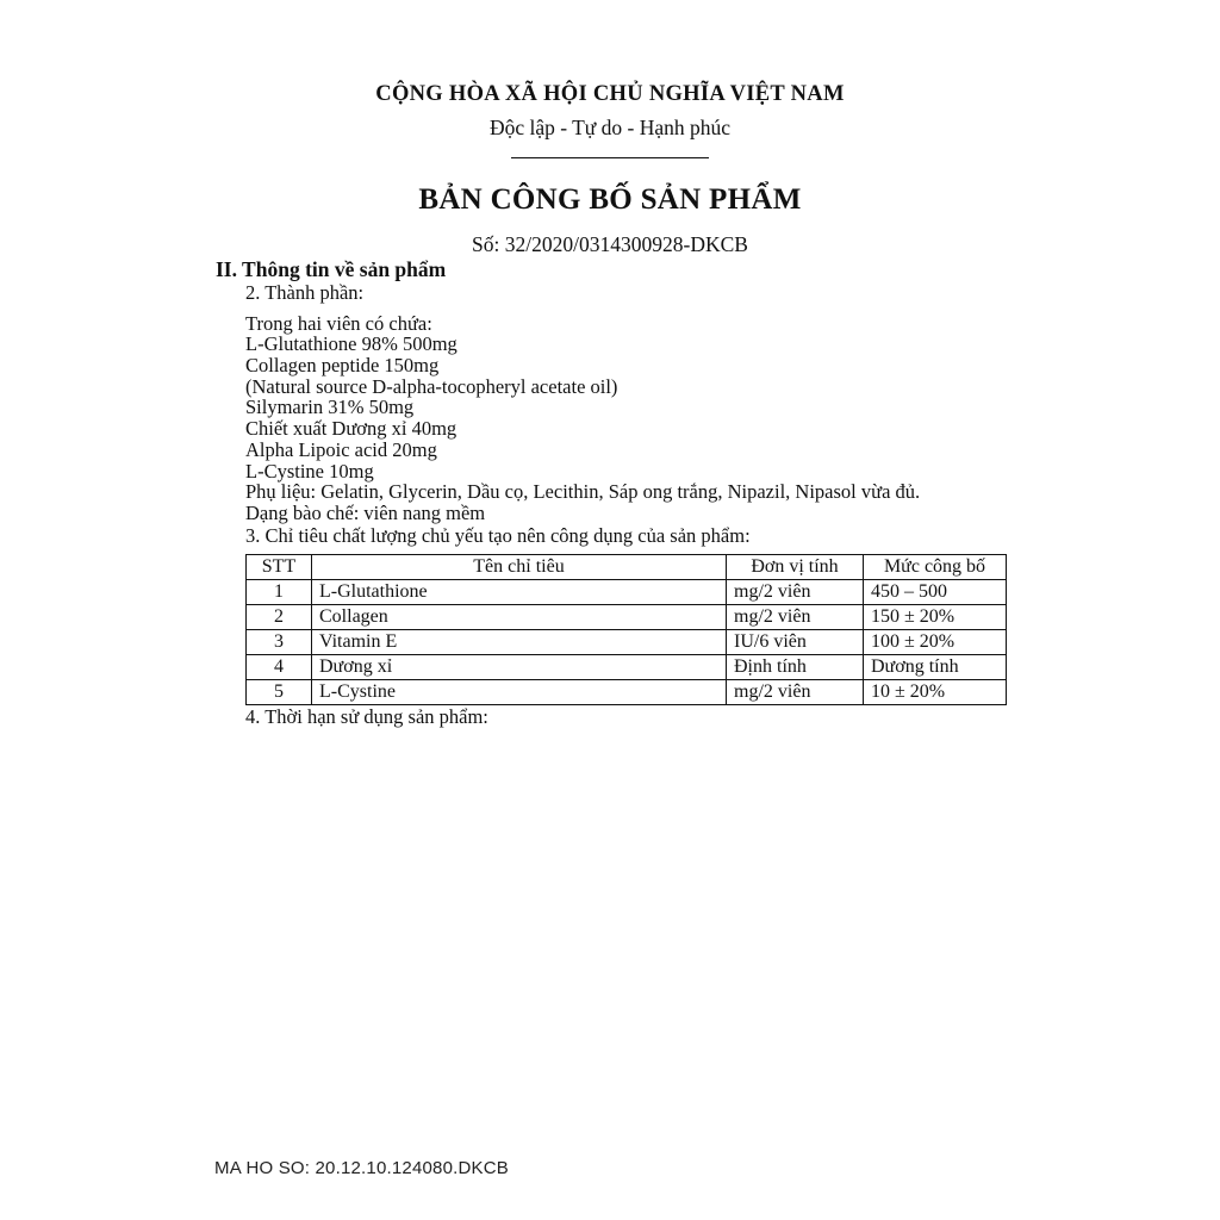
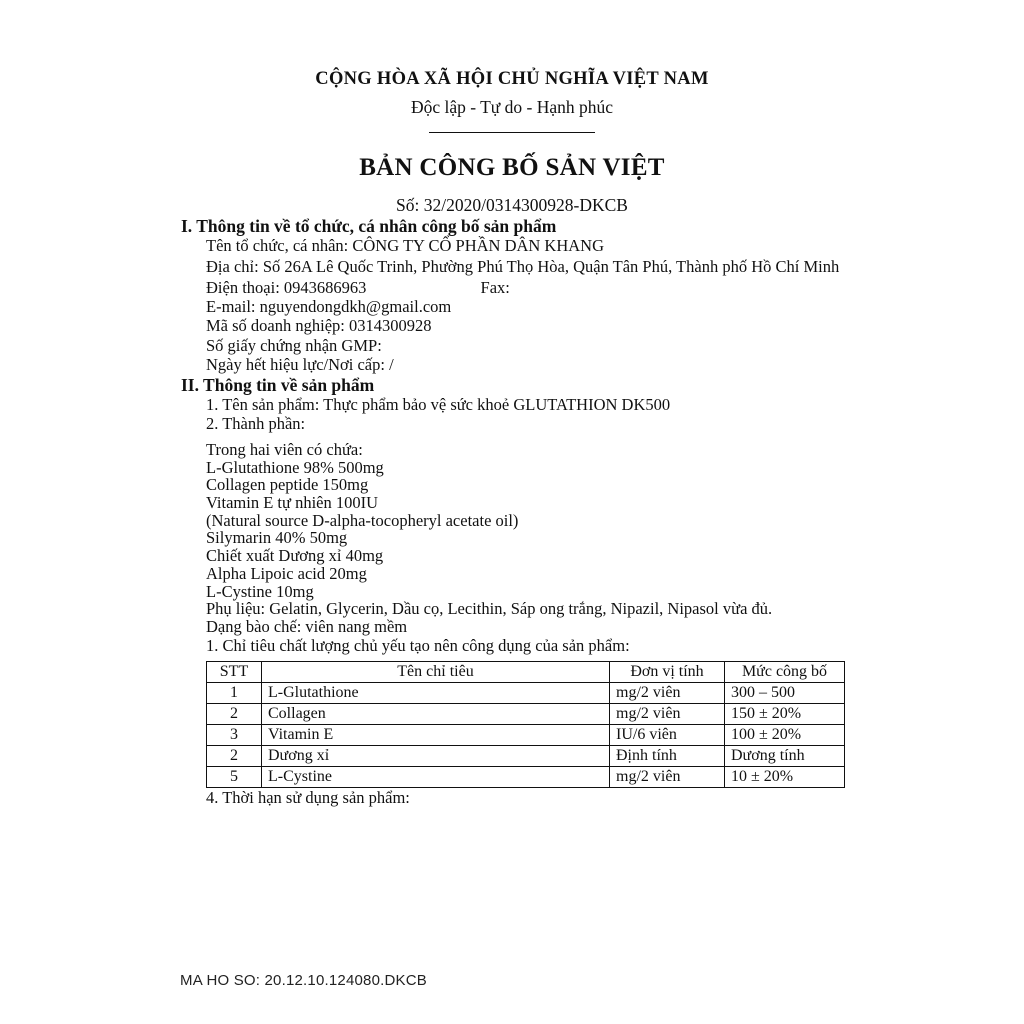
  CỘNG HÒA XÃ HỘI CHỦ NGHĨA VIỆT NAM
  Độc lập - Tự do - Hạnh phúc
- BẢN CÔNG BỐ SẢN PHẨM
+ BẢN CÔNG BỐ SẢN VIỆT
  Số: 32/2020/0314300928-DKCB
+ I. Thông tin về tổ chức, cá nhân công bố sản phẩm
+ Tên tổ chức, cá nhân: CÔNG TY CỔ PHẦN DÂN KHANG
+ Địa chỉ: Số 26A Lê Quốc Trinh, Phường Phú Thọ Hòa, Quận Tân Phú, Thành phố Hồ Chí Minh
+ Điện thoại: 0943686963 Fax:
+ E-mail: nguyendongdkh@gmail.com
+ Mã số doanh nghiệp: 0314300928
+ Số giấy chứng nhận GMP:
+ Ngày hết hiệu lực/Nơi cấp: /
  II. Thông tin về sản phẩm
+ 1. Tên sản phẩm: Thực phẩm bảo vệ sức khoẻ GLUTATHION DK500
  2. Thành phần:
  Trong hai viên có chứa:
  L-Glutathione 98% 500mg
  Collagen peptide 150mg
+ Vitamin E tự nhiên 100IU
  (Natural source D-alpha-tocopheryl acetate oil)
- Silymarin 31% 50mg
+ Silymarin 40% 50mg
  Chiết xuất Dương xỉ 40mg
  Alpha Lipoic acid 20mg
  L-Cystine 10mg
  Phụ liệu: Gelatin, Glycerin, Dầu cọ, Lecithin, Sáp ong trắng, Nipazil, Nipasol vừa đủ.
  Dạng bào chế: viên nang mềm
- 3. Chỉ tiêu chất lượng chủ yếu tạo nên công dụng của sản phẩm:
+ 1. Chỉ tiêu chất lượng chủ yếu tạo nên công dụng của sản phẩm:
  STT	Tên chỉ tiêu	Đơn vị tính	Mức công bố
- 1	L-Glutathione	mg/2 viên	450 – 500
+ 1	L-Glutathione	mg/2 viên	300 – 500
  2	Collagen	mg/2 viên	150 ± 20%
  3	Vitamin E	IU/6 viên	100 ± 20%
- 4	Dương xỉ	Định tính	Dương tính
+ 2	Dương xỉ	Định tính	Dương tính
  5	L-Cystine	mg/2 viên	10 ± 20%
  4. Thời hạn sử dụng sản phẩm:
  MA HO SO: 20.12.10.124080.DKCB
